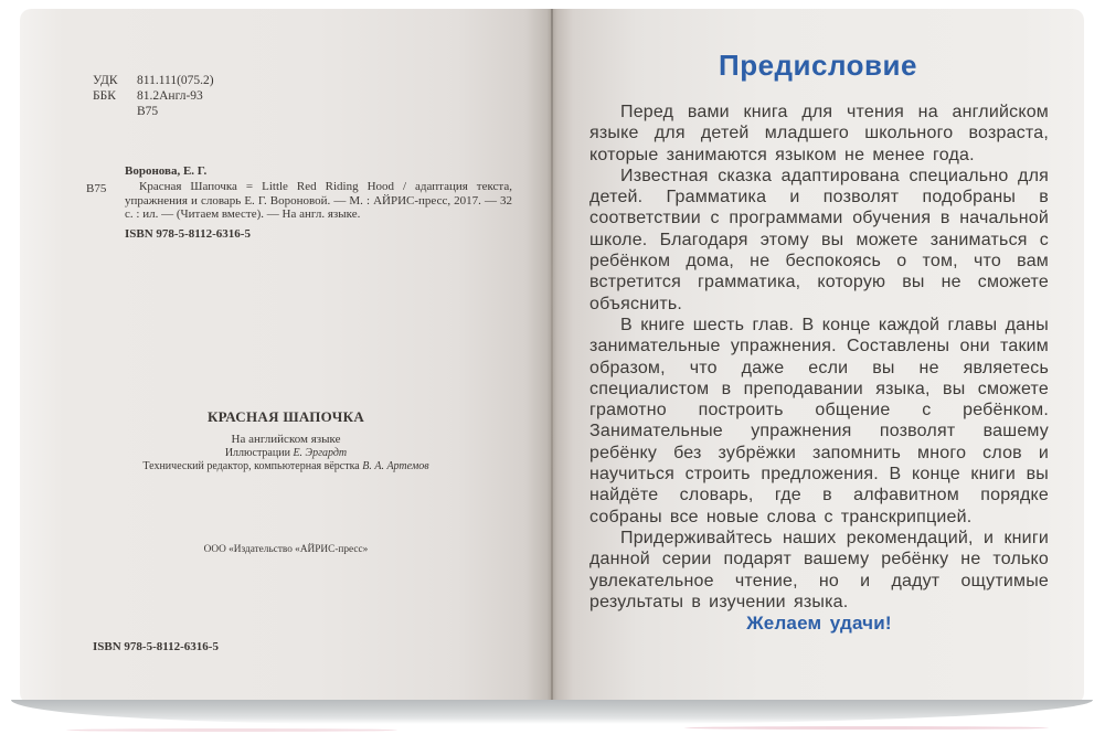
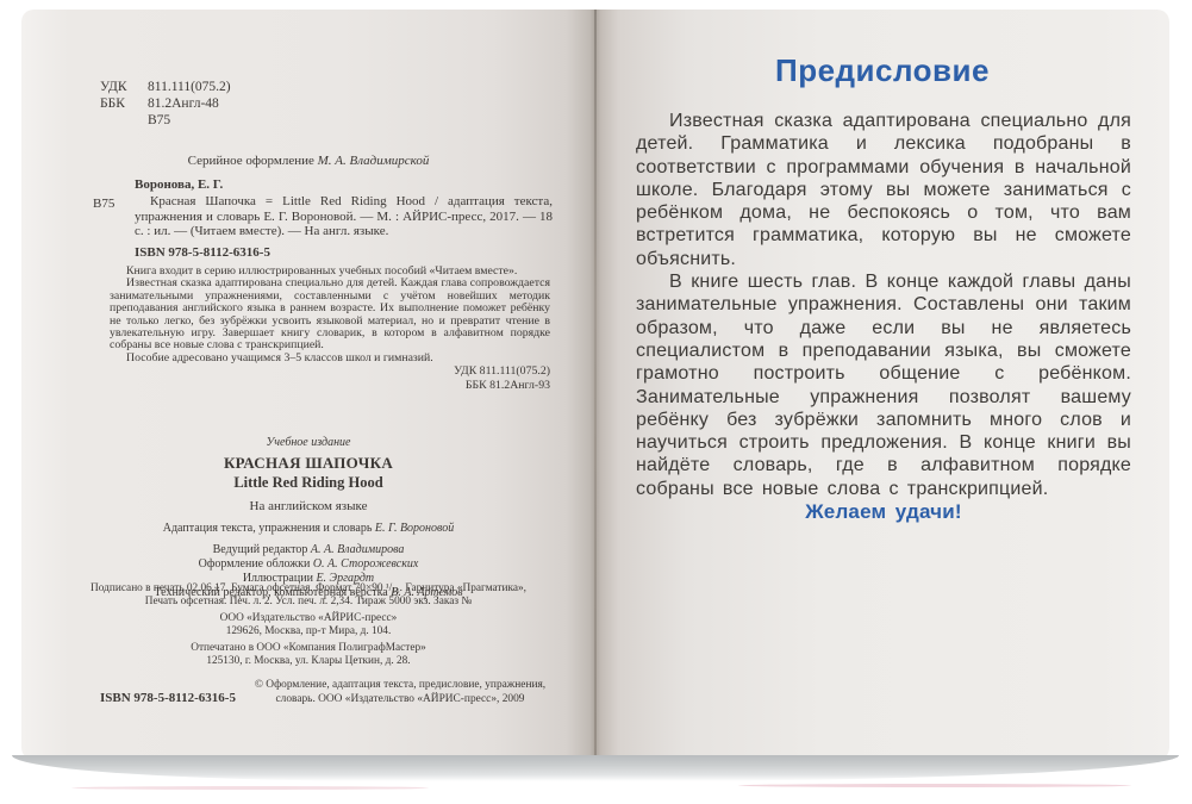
  УДК
  811.111(075.2)
  ББК
- 81.2Англ-93
+ 81.2Англ-48
  В75
+ Серийное оформление М. А. Владимирской
  В75
  Воронова, Е. Г.
- Красная Шапочка = Little Red Riding Hood / адаптация текста, упражнения и словарь Е. Г. Вороновой. — М. : АЙРИС-пресс, 2017. — 32 с. : ил. — (Читаем вместе). — На англ. языке.
+ Красная Шапочка = Little Red Riding Hood / адаптация текста, упражнения и словарь Е. Г. Вороновой. — М. : АЙРИС-пресс, 2017. — 18 с. : ил. — (Читаем вместе). — На англ. языке.
  ISBN 978-5-8112-6316-5
+ Книга входит в серию иллюстрированных учебных пособий «Читаем вместе».
+ Известная сказка адаптирована специально для детей. Каждая глава сопровождается занимательными упражнениями, составленными с учётом новейших методик преподавания английского языка в раннем возрасте. Их выполнение поможет ребёнку не только легко, без зубрёжки усвоить языковой материал, но и превратит чтение в увлекательную игру. Завершает книгу словарик, в котором в алфавитном порядке собраны все новые слова с транскрипцией.
+ Пособие адресовано учащимся 3–5 классов школ и гимназий.
+ УДК 811.111(075.2)
+ ББК 81.2Англ-93
+ Учебное издание
  КРАСНАЯ ШАПОЧКА
+ Little Red Riding Hood
  На английском языке
+ Адаптация текста, упражнения и словарь Е. Г. Вороновой
+ Ведущий редактор А. А. Владимирова
+ Оформление обложки О. А. Сторожевских
  Иллюстрации Е. Эргардт
  Технический редактор, компьютерная вёрстка В. А. Артемов
+ Подписано в печать 02.06.17. Бумага офсетная. Формат 70×90 ¹/₁₆. Гарнитура «Прагматика»,
+ Печать офсетная. Печ. л. 2. Усл. печ. л. 2,34. Тираж 5000 экз. Заказ №
  ООО «Издательство «АЙРИС-пресс»
+ 129626, Москва, пр-т Мира, д. 104.
+ Отпечатано в ООО «Компания ПолиграфМастер»
+ 125130, г. Москва, ул. Клары Цеткин, д. 28.
  ISBN 978-5-8112-6316-5
+ © Оформление, адаптация текста, предисловие, упражнения,
+ словарь. ООО «Издательство «АЙРИС-пресс», 2009
  Предисловие
- Перед вами книга для чтения на английском языке для детей младшего школьного возраста, которые занимаются языком не менее года.
- Известная сказка адаптирована специально для детей. Грамматика и позволят подобраны в соответствии с программами обучения в начальной школе. Благодаря этому вы можете заниматься с ребёнком дома, не беспокоясь о том, что вам встретится грамматика, которую вы не сможете объяснить.
+ Известная сказка адаптирована специально для детей. Грамматика и лексика подобраны в соответствии с программами обучения в начальной школе. Благодаря этому вы можете заниматься с ребёнком дома, не беспокоясь о том, что вам встретится грамматика, которую вы не сможете объяснить.
  В книге шесть глав. В конце каждой главы даны занимательные упражнения. Составлены они таким образом, что даже если вы не являетесь специалистом в преподавании языка, вы сможете грамотно построить общение с ребёнком. Занимательные упражнения позволят вашему ребёнку без зубрёжки запомнить много слов и научиться строить предложения. В конце книги вы найдёте словарь, где в алфавитном порядке собраны все новые слова с транскрипцией.
- Придерживайтесь наших рекомендаций, и книги данной серии подарят вашему ребёнку не только увлекательное чтение, но и дадут ощутимые результаты в изучении языка.
  Желаем удачи!
